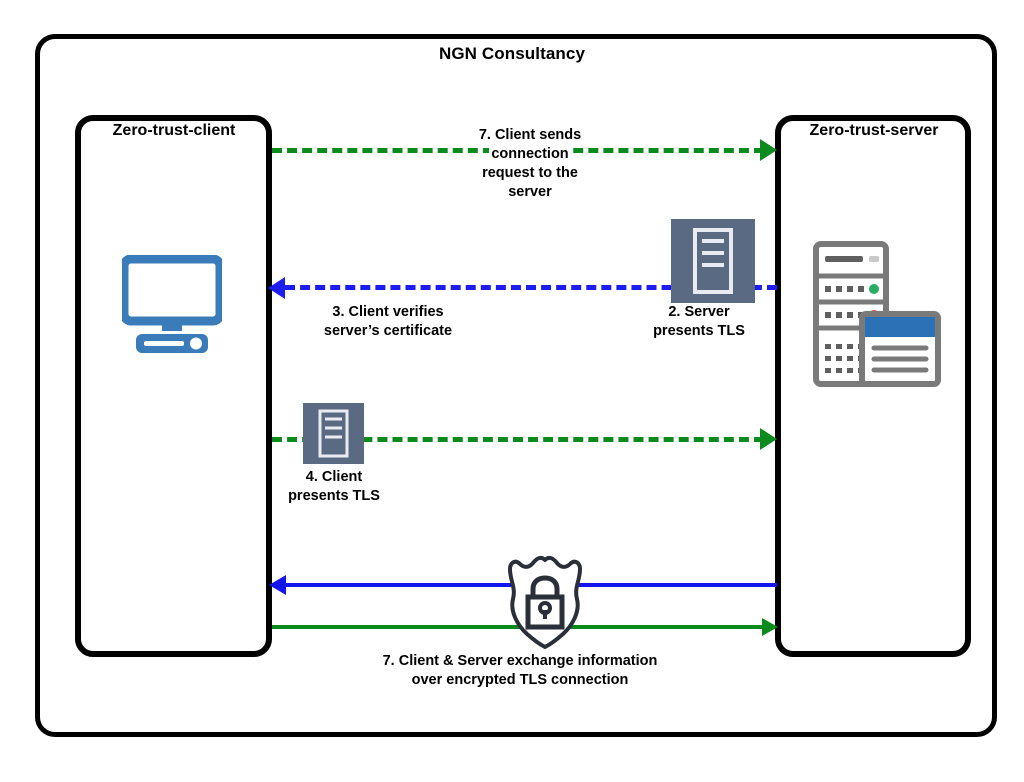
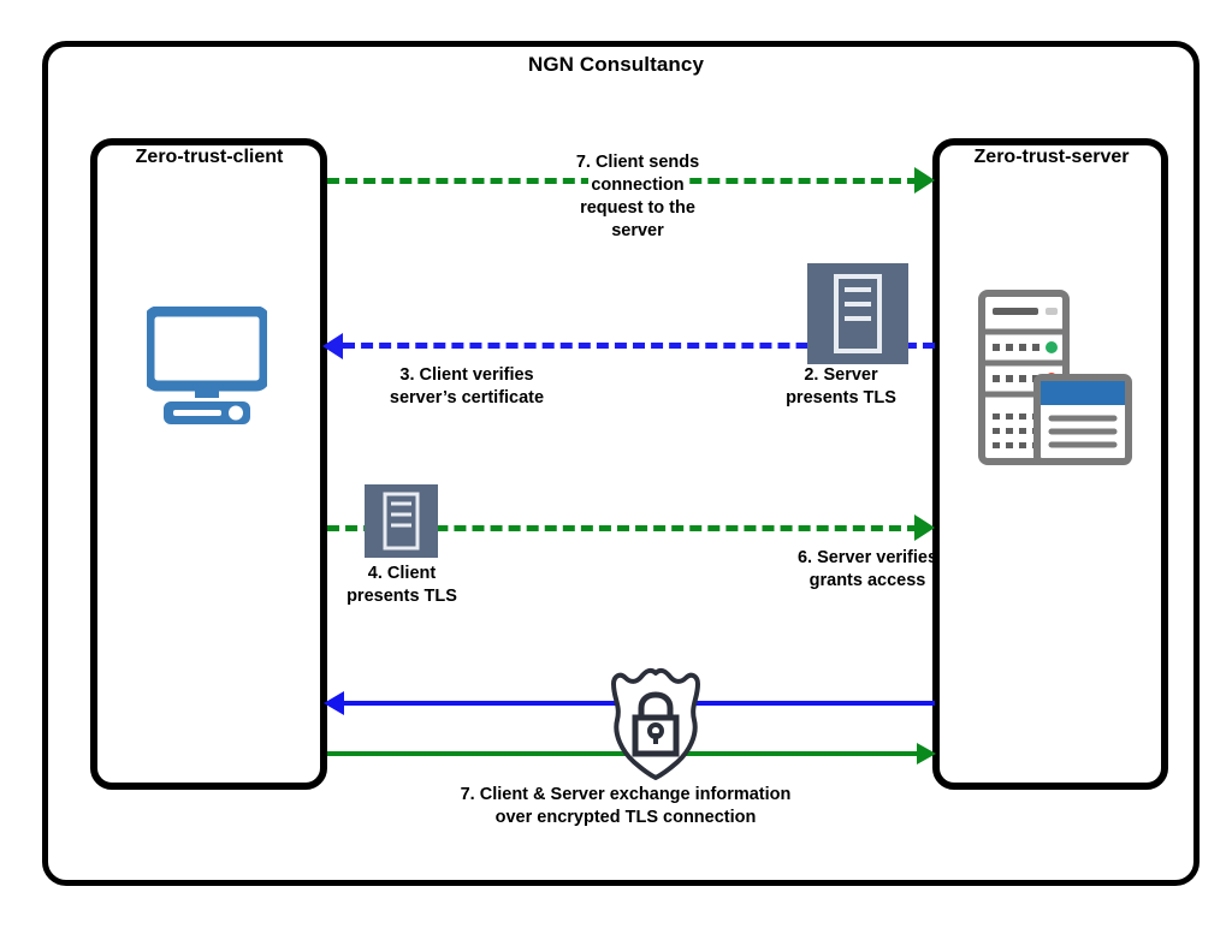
  NGN Consultancy
  Zero-trust-client
  Zero-trust-server
  7. Client sends
  connection
  request to the
  server
  3. Client verifies
  server’s certificate
  2. Server
  presents TLS
  4. Client
  presents TLS
+ 6. Server verifies
+ grants access
  7. Client & Server exchange information
  over encrypted TLS connection
